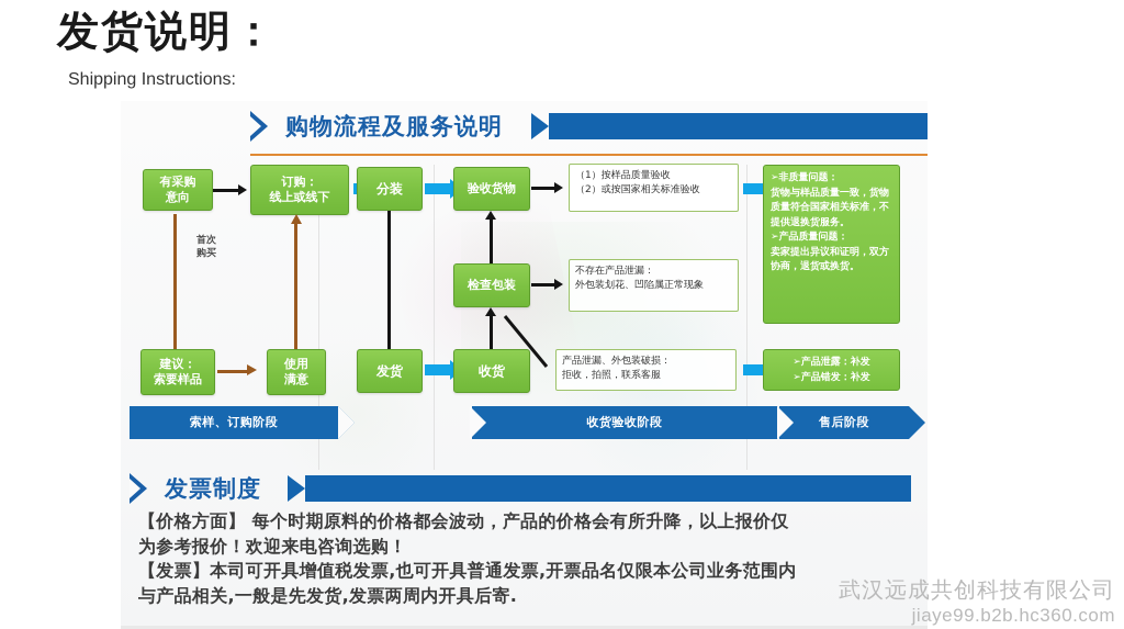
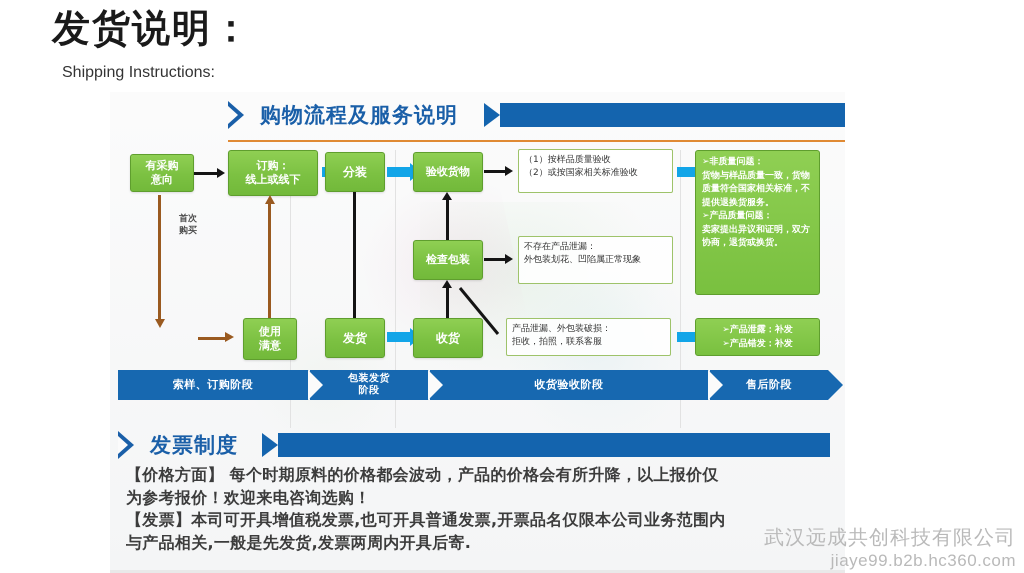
  发货说明：
  Shipping Instructions:
  购物流程及服务说明
  有采购
  意向
  订购：
  线上或线下
  分装
  验收货物
  （1）按样品质量验收
  （2）或按国家相关标准验收
  ➢非质量问题：
  货物与样品质量一致，货物质量符合国家相关标准，不提供退换货服务。
  ➢产品质量问题：
  卖家提出异议和证明，双方协商，退货或换货。
  首次
  购买
  检查包装
  不存在产品泄漏：
  外包装划花、凹陷属正常现象
- 建议：
- 索要样品
  使用
  满意
  发货
  收货
  产品泄漏、外包装破损：
  拒收，拍照，联系客服
  ➢产品泄露：补发
  ➢产品错发：补发
  索样、订购阶段
+ 包装发货
+ 阶段
  收货验收阶段
  售后阶段
  发票制度
  【价格方面】 每个时期原料的价格都会波动，产品的价格会有所升降，以上报价仅
  为参考报价！欢迎来电咨询选购！
  【发票】本司可开具增值税发票,也可开具普通发票,开票品名仅限本公司业务范围内
  与产品相关,一般是先发货,发票两周内开具后寄.
  武汉远成共创科技有限公司
  jiaye99.b2b.hc360.com
